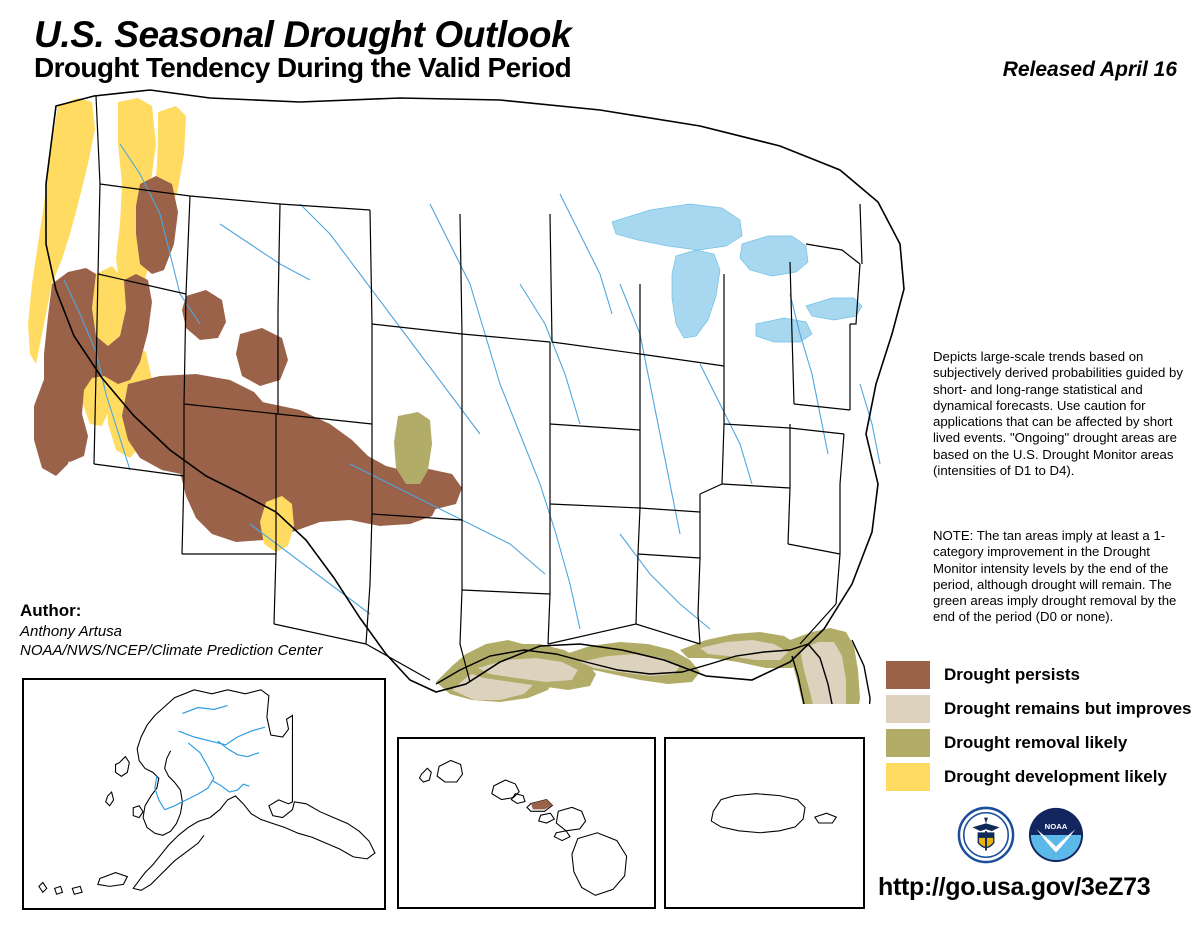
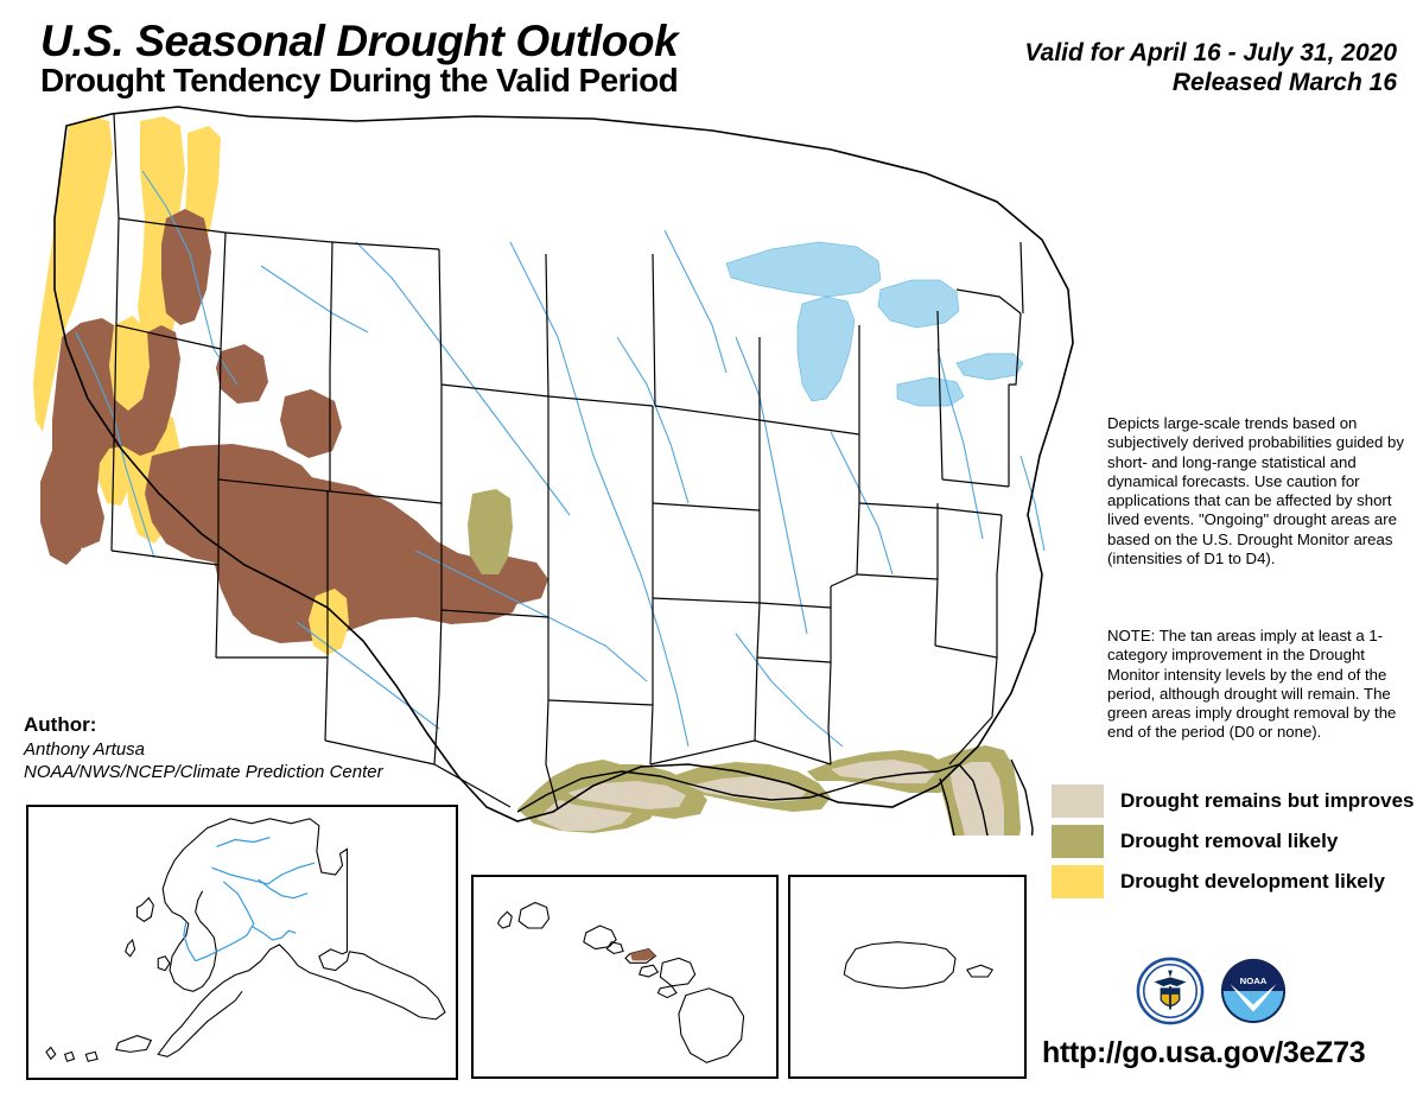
  U.S. Seasonal Drought Outlook
  Drought Tendency During the Valid Period
+ Valid for April 16 - July 31, 2020
- Released April 16
+ Released March 16
  Depicts large-scale trends based on subjectively derived probabilities guided by short- and long-range statistical and dynamical forecasts. Use caution for applications that can be affected by short lived events. "Ongoing" drought areas are based on the U.S. Drought Monitor areas (intensities of D1 to D4).
  NOTE: The tan areas imply at least a 1-category improvement in the Drought Monitor intensity levels by the end of the period, although drought will remain. The green areas imply drought removal by the end of the period (D0 or none).
- Drought persists
  Drought remains but improves
  Drought removal likely
  Drought development likely
  Author:
  Anthony Artusa
  NOAA/NWS/NCEP/Climate Prediction Center
  NOAA
  http://go.usa.gov/3eZ73
